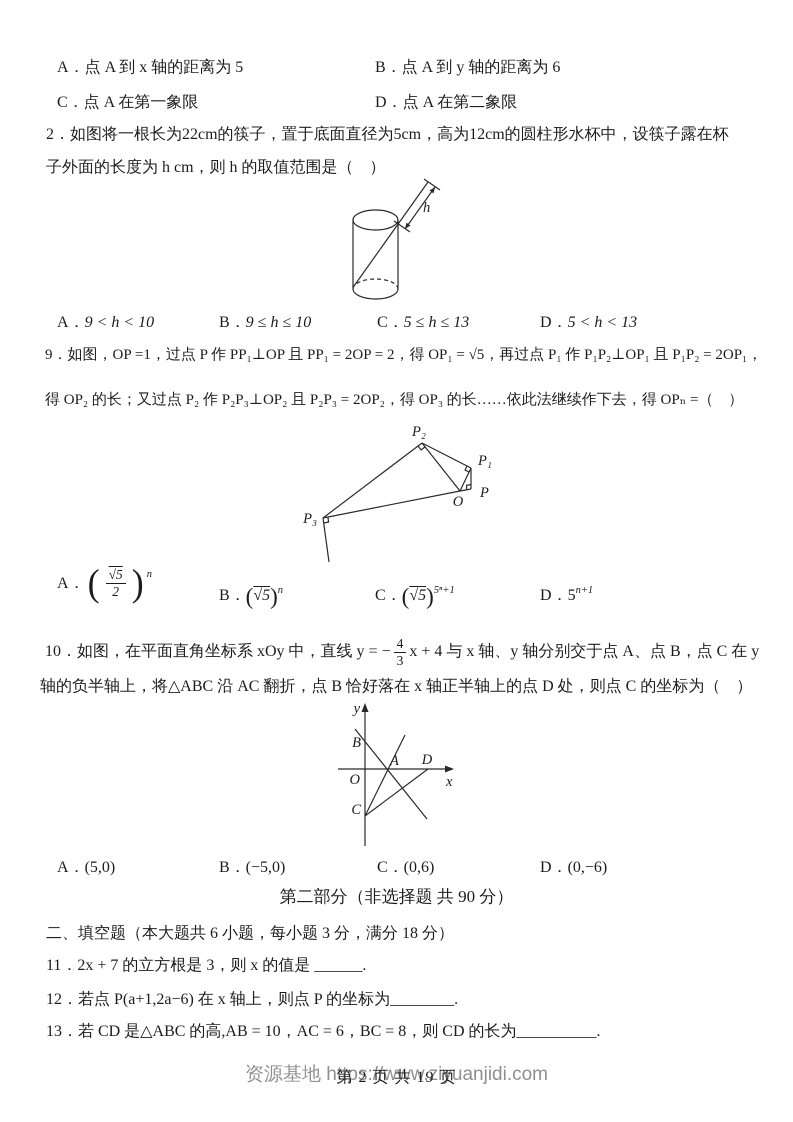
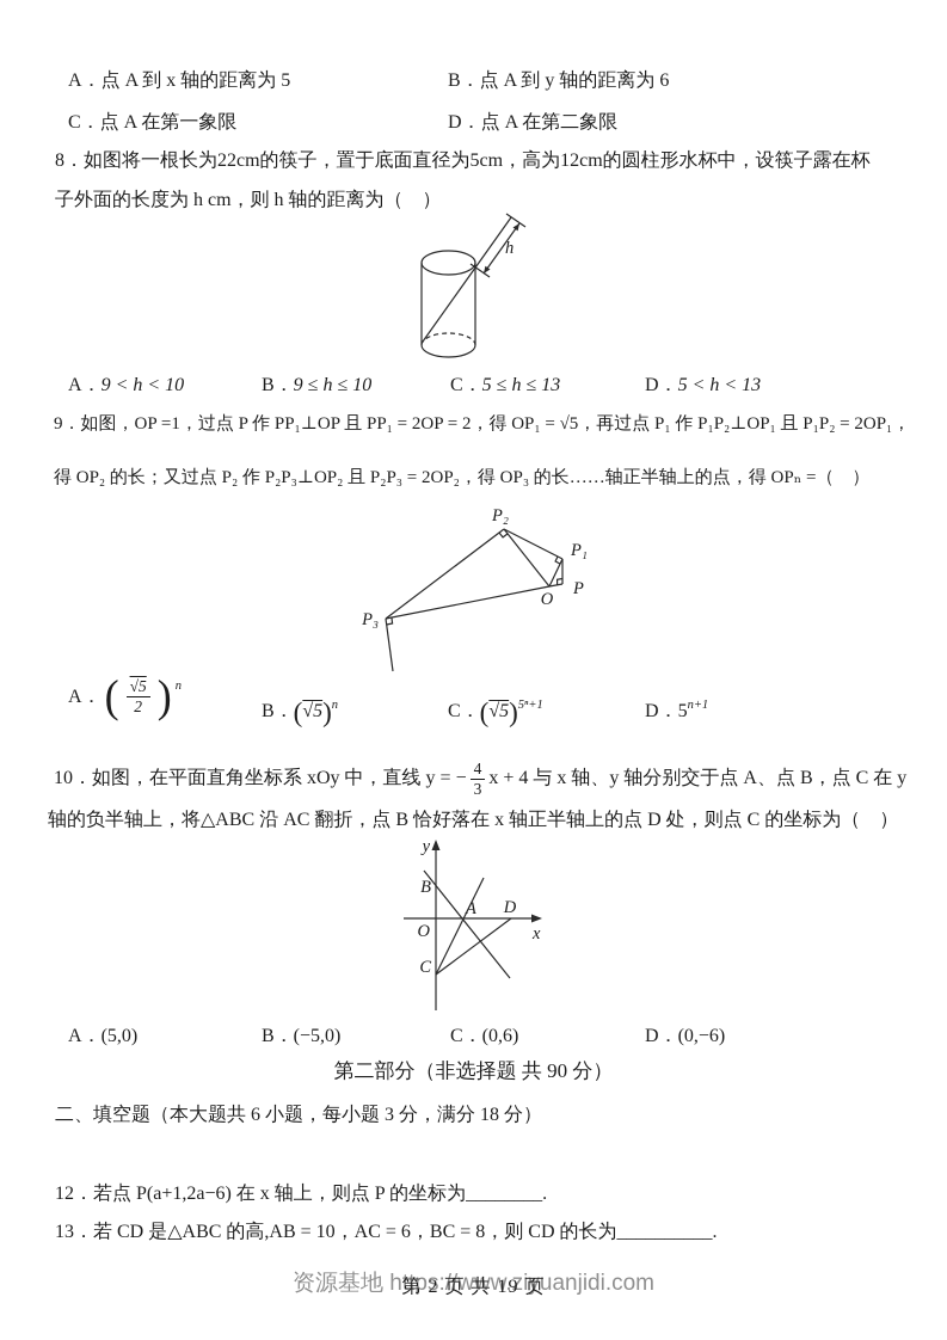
  A．点 A 到 x 轴的距离为 5
  B．点 A 到 y 轴的距离为 6
  C．点 A 在第一象限
  D．点 A 在第二象限
- 2．如图将一根长为22cm的筷子，置于底面直径为5cm，高为12cm的圆柱形水杯中，设筷子露在杯
+ 8．如图将一根长为22cm的筷子，置于底面直径为5cm，高为12cm的圆柱形水杯中，设筷子露在杯
- 子外面的长度为 h cm，则 h 的取值范围是（ ）
+ 子外面的长度为 h cm，则 h 轴的距离为（ ）
  h
  A．9 < h < 10
  B．9 ≤ h ≤ 10
  C．5 ≤ h ≤ 13
  D．5 < h < 13
  9．如图，OP =1，过点 P 作 PP₁⊥OP 且 PP₁ = 2OP = 2，得 OP₁ = √5，再过点 P₁ 作 P₁P₂⊥OP₁ 且 P₁P₂ = 2OP₁，
- 得 OP₂ 的长；又过点 P₂ 作 P₂P₃⊥OP₂ 且 P₂P₃ = 2OP₂，得 OP₃ 的长……依此法继续作下去，得 OPₙ =（ ）
+ 得 OP₂ 的长；又过点 P₂ 作 P₂P₃⊥OP₂ 且 P₂P₃ = 2OP₂，得 OP₃ 的长……轴正半轴上的点，得 OPₙ =（ ）
  P₂
  P₁
  P
  O
  P₃
  A．
  (
  √5
  2
  )
  n
  B．(√5)n
  C．(√5)5ⁿ+1
  D．5n+1
  10．如图，在平面直角坐标系 xOy 中，直线 y = −
  4
  3
  x + 4 与 x 轴、y 轴分别交于点 A、点 B，点 C 在 y
  轴的负半轴上，将△ABC 沿 AC 翻折，点 B 恰好落在 x 轴正半轴上的点 D 处，则点 C 的坐标为（ ）
  y
  x
  O
  B
  A
  D
  C
  A．(5,0)
  B．(−5,0)
  C．(0,6)
  D．(0,−6)
  第二部分（非选择题 共 90 分）
  二、填空题（本大题共 6 小题，每小题 3 分，满分 18 分）
- 11．2x + 7 的立方根是 3，则 x 的值是 ______.
  12．若点 P(a+1,2a−6) 在 x 轴上，则点 P 的坐标为________.
  13．若 CD 是△ABC 的高,AB = 10，AC = 6，BC = 8，则 CD 的长为__________.
  资源基地 https://www.ziyuanjidi.com
  第 2 页 共 19 页
